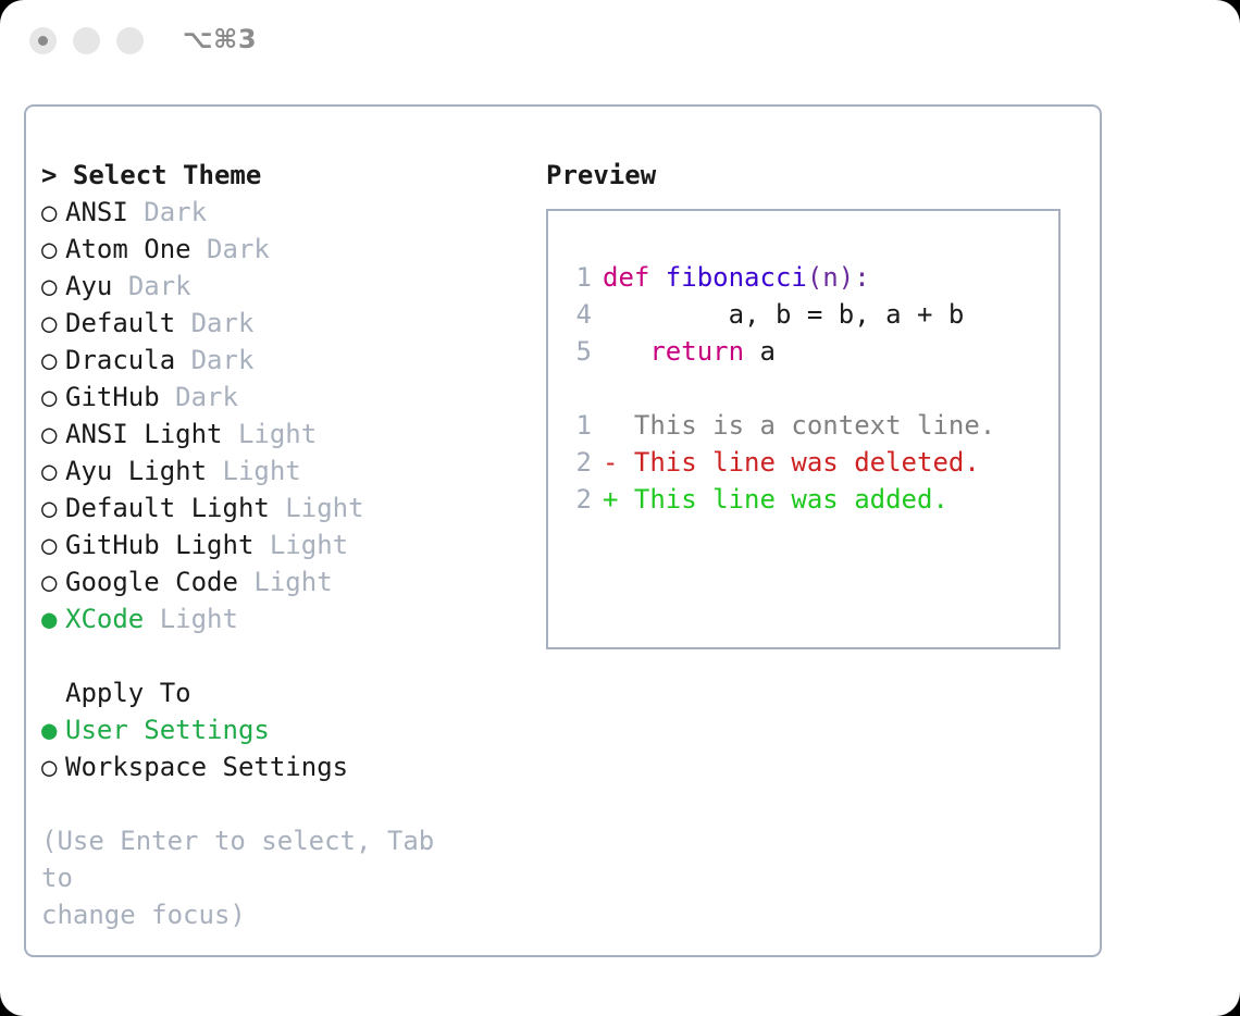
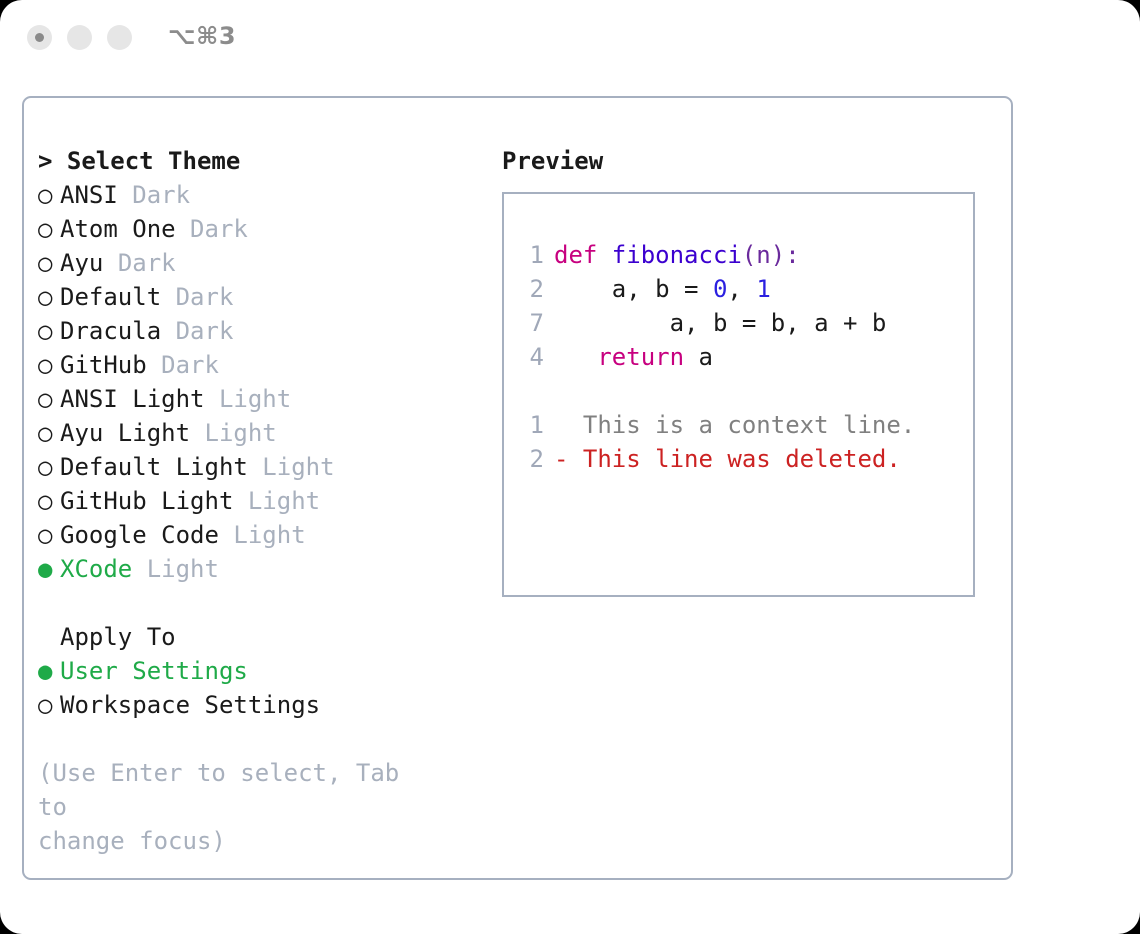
  ⌥⌘3
  > Select Theme
  ○
  ANSI
  Dark
  ○
  Atom One
  Dark
  ○
  Ayu
  Dark
  ○
  Default
  Dark
  ○
  Dracula
  Dark
  ○
  GitHub
  Dark
  ○
  ANSI Light
  Light
  ○
  Ayu Light
  Light
  ○
  Default Light
  Light
  ○
  GitHub Light
  Light
  ○
  Google Code
  Light
  ●
  XCode
  Light
  Apply To
  ●
  User Settings
  ○
  Workspace Settings
  (Use Enter to select, Tab to
  change focus)
  Preview
  1 def fibonacci(n):
+ 2 a, b = 0, 1
- 4 a, b = b, a + b
+ 7 a, b = b, a + b
- 5 return a
+ 4 return a
  1 This is a context line.
  2 - This line was deleted.
- 2 + This line was added.
